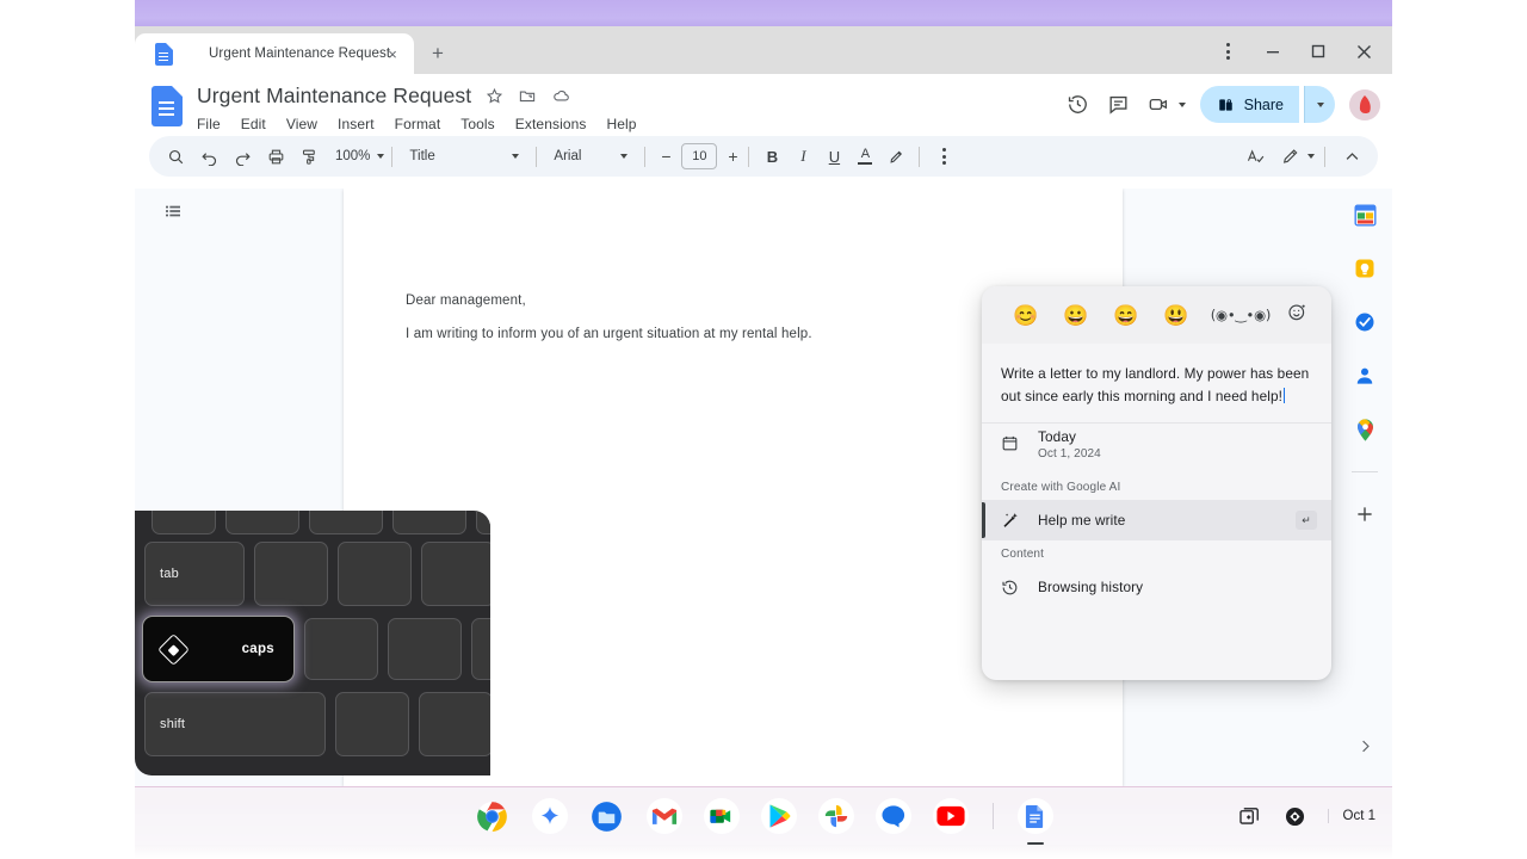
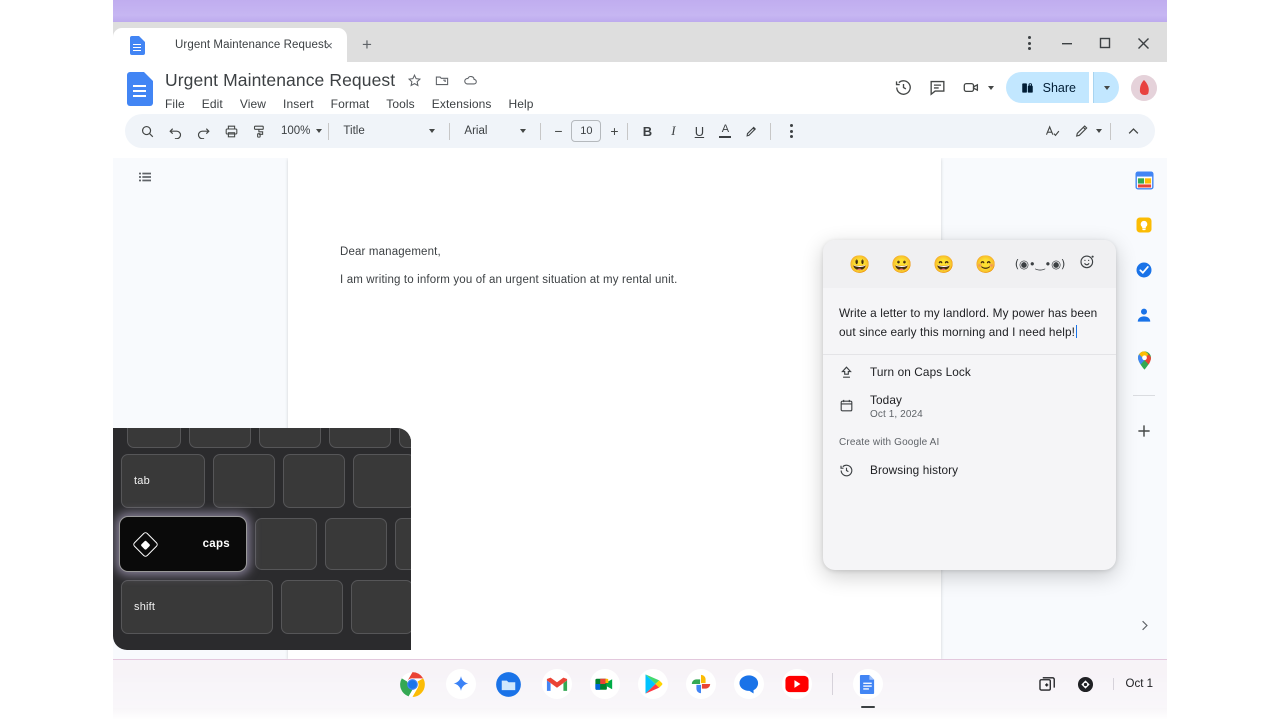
  Urgent Maintenance Request
  ×
  +
  Urgent Maintenance Request
  File
  Edit
  View
  Insert
  Format
  Tools
  Extensions
  Help
  Share
  100%
  Title
  Arial
  −
  10
  +
  B
  I
  U
  A
  Dear management,
- I am writing to inform you of an urgent situation at my rental help.
+ I am writing to inform you of an urgent situation at my rental unit.
- 😊
+ 😃
  😀
  😄
- 😃
+ 😊
  (◉•‿•◉)
  Write a letter to my landlord. My power has been out since early this morning and I need help!
+ Turn on Caps Lock
  Today
  Oct 1, 2024
  Create with Google AI
- Help me write
- ↵
- Content
  Browsing history
  tab
  caps
  shift
  Oct 1
